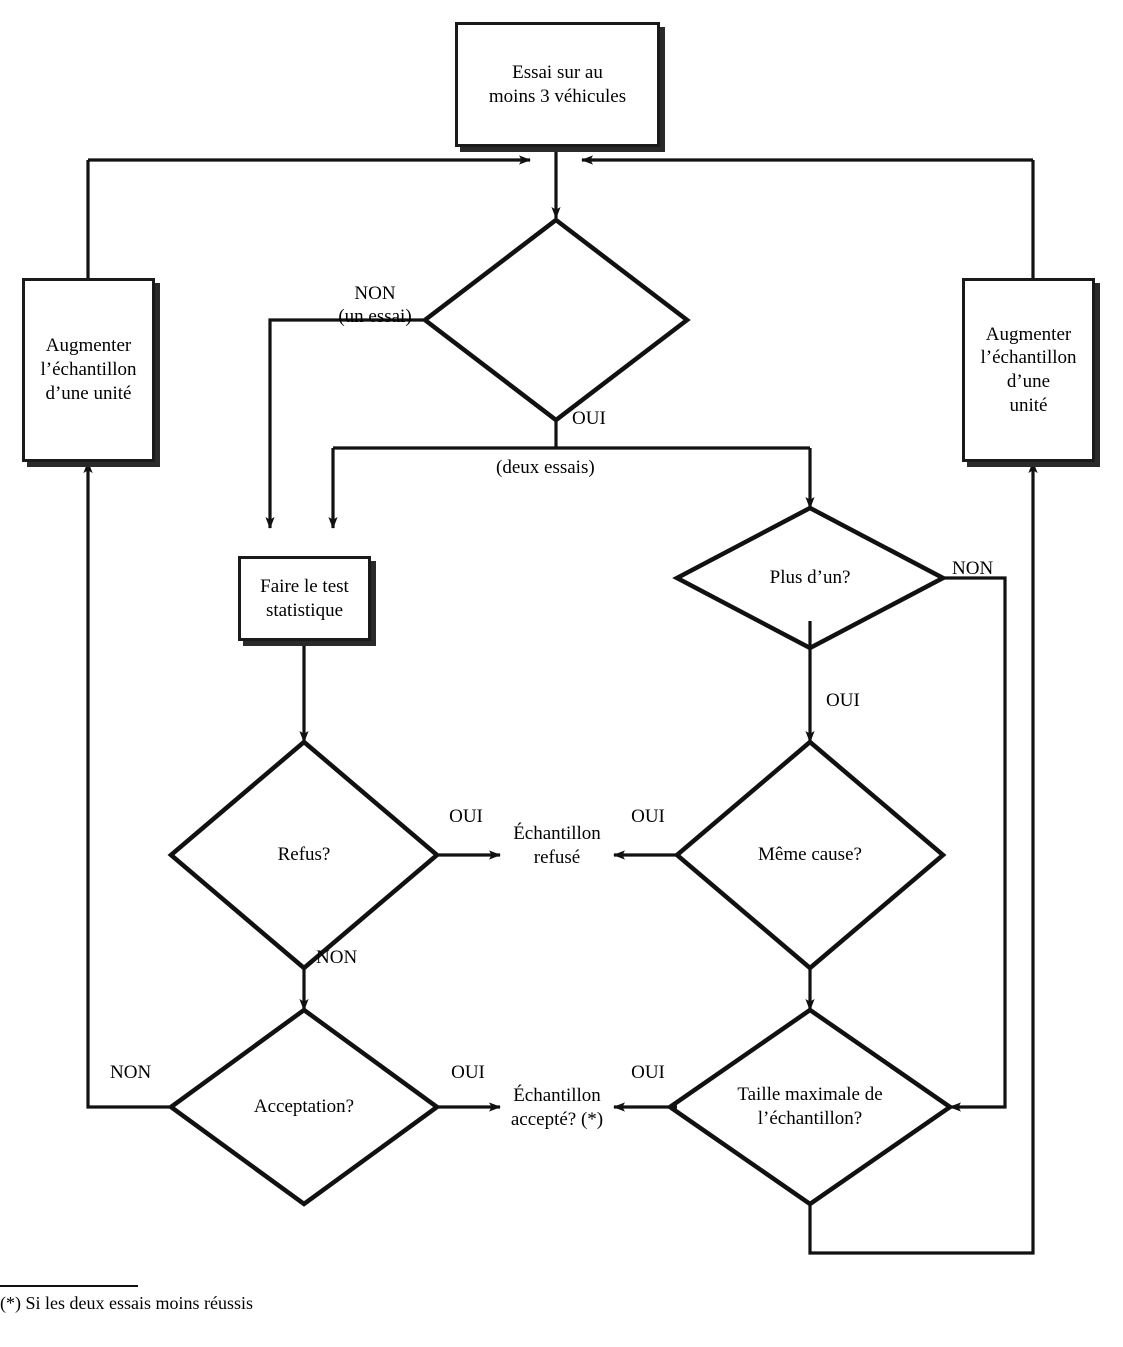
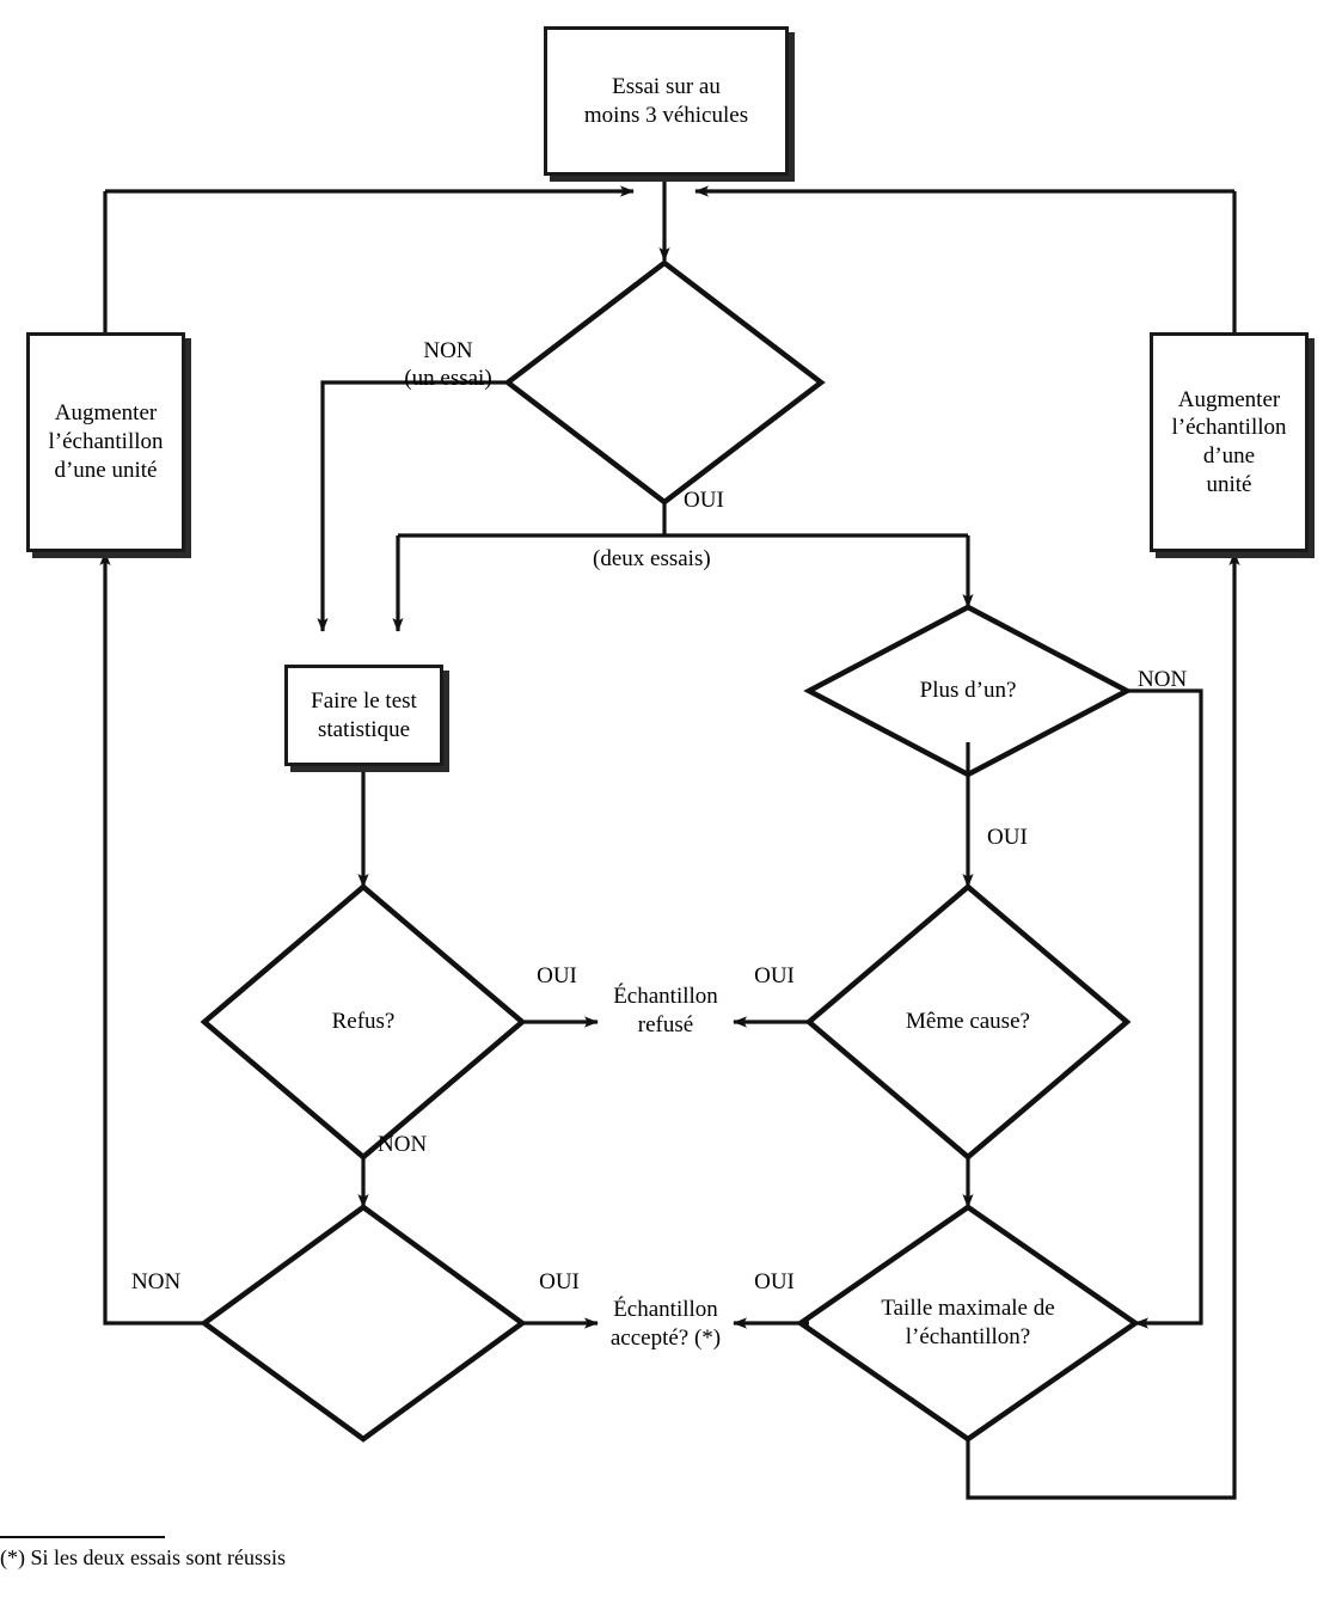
  Essai sur au
  moins 3 véhicules
  Augmenter
  l’échantillon
  d’une unité
  Augmenter
  l’échantillon
  d’une
  unité
  Faire le test
  statistique
  Plus d’un?
  Refus?
  Même cause?
- Acceptation?
  Taille maximale de
  l’échantillon?
  Échantillon
  refusé
  Échantillon
  accepté? (*)
  NON
  (un essai)
  OUI
  (deux essais)
  NON
  OUI
  OUI
  NON
  OUI
  NON
  OUI
  OUI
- (*) Si les deux essais moins réussis
+ (*) Si les deux essais sont réussis
